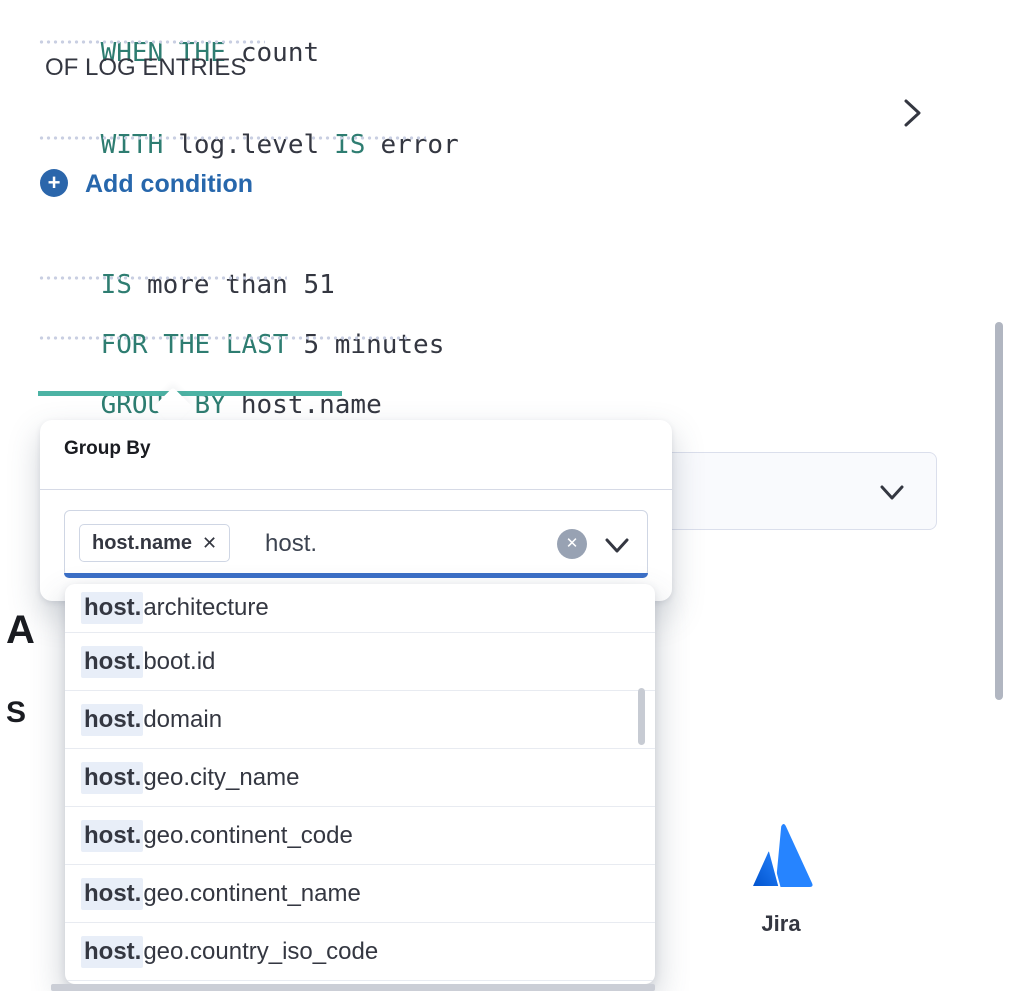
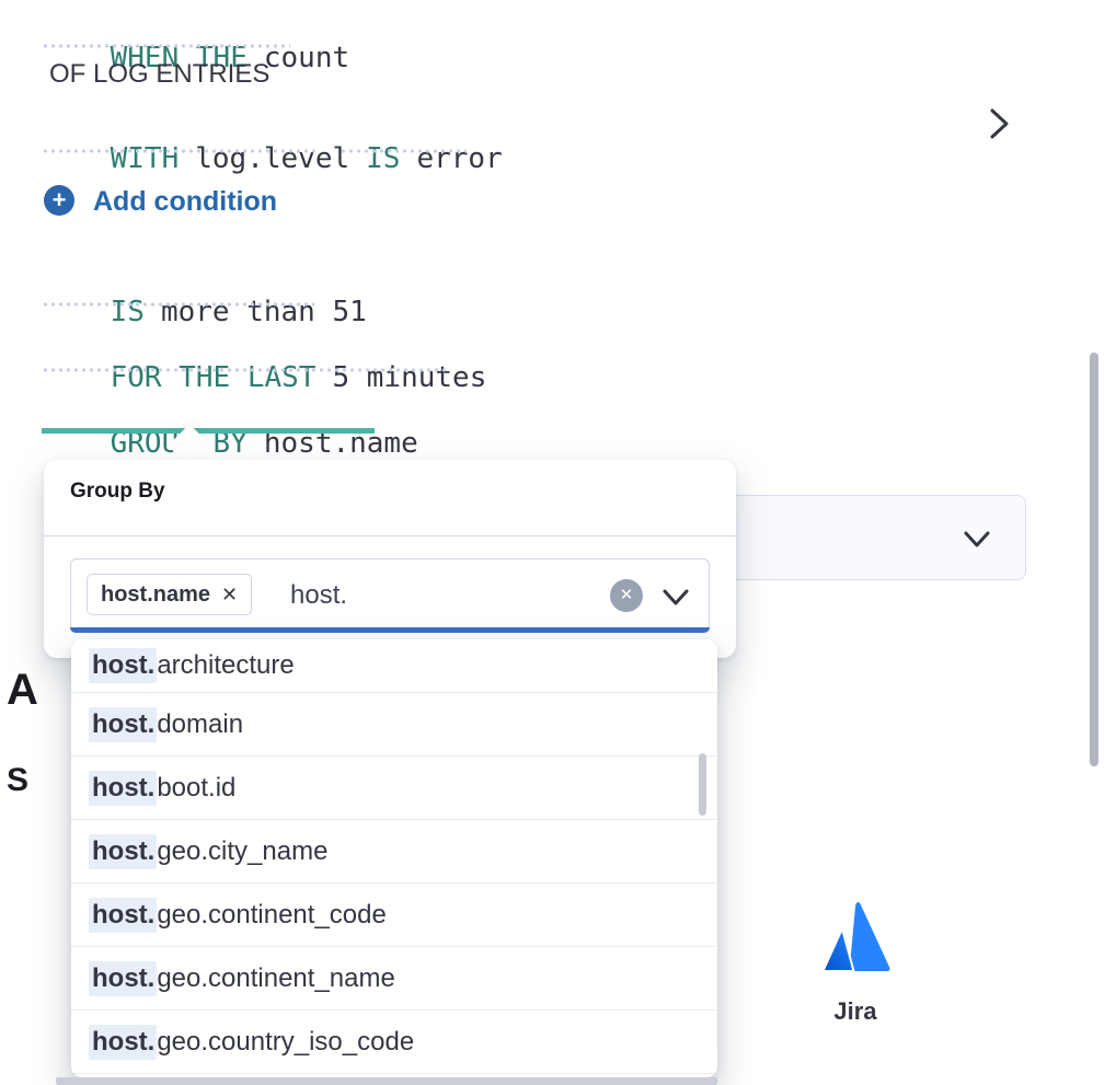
  WHEN THE count
  OF LOG ENTRIES
  WITH log.level IS error
  +
  Add condition
  IS more than 51
  FOR THE LAST 5 minutes
  GRO BY host.name
  A
  S
  Jira
  Group By
  host.name
  ✕
  host.
  ✕
  host.
  architecture
  host.
- boot.id
+ domain
  host.
- domain
+ boot.id
  host.
  geo.city_name
  host.
  geo.continent_code
  host.
  geo.continent_name
  host.
  geo.country_iso_code
